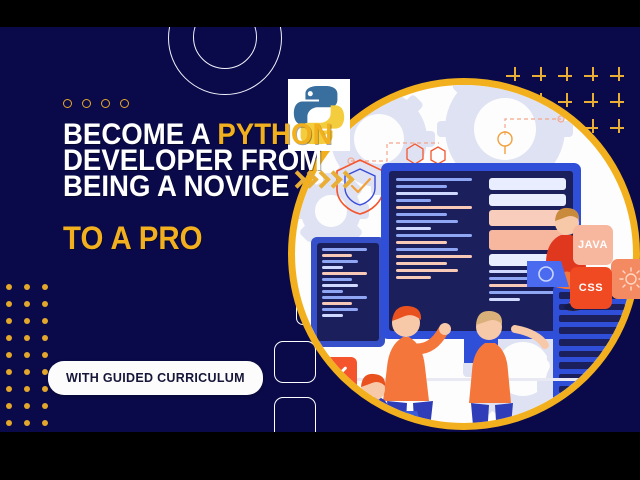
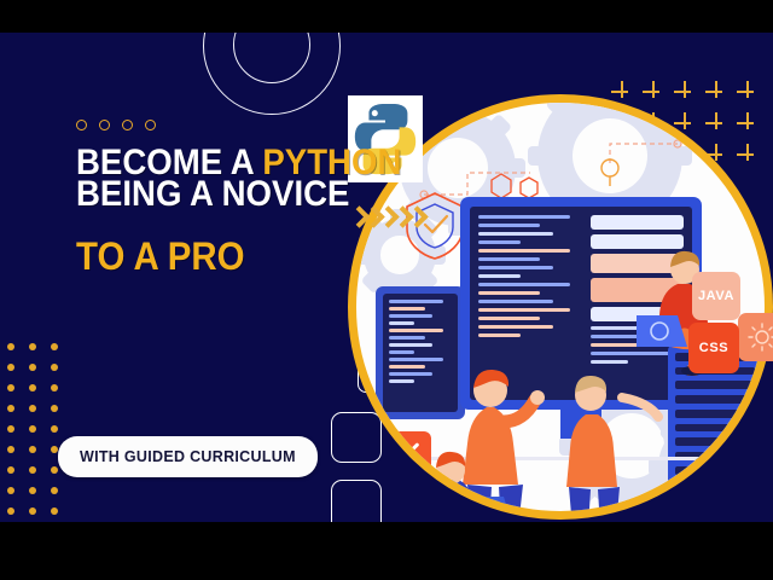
  JAVA
  CSS
  BECOME A PYTHON
- DEVELOPER FROM
  BEING A NOVICE
  TO A PRO
  WITH GUIDED CURRICULUM
